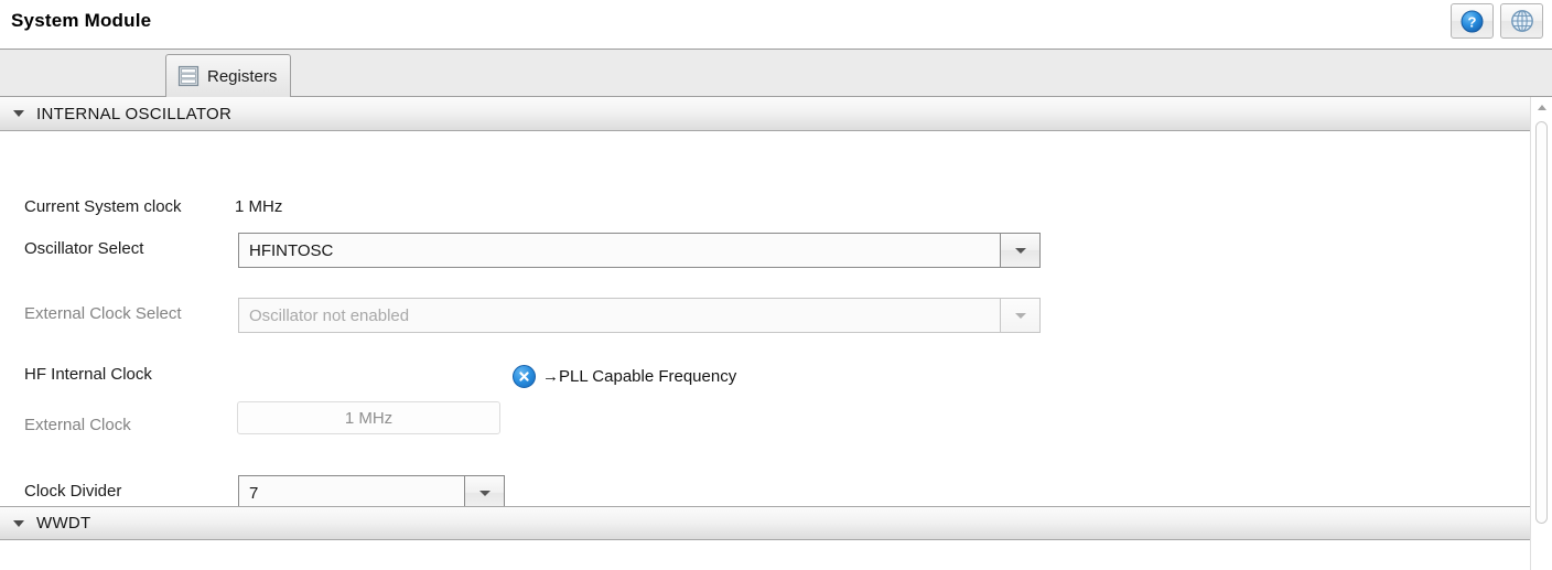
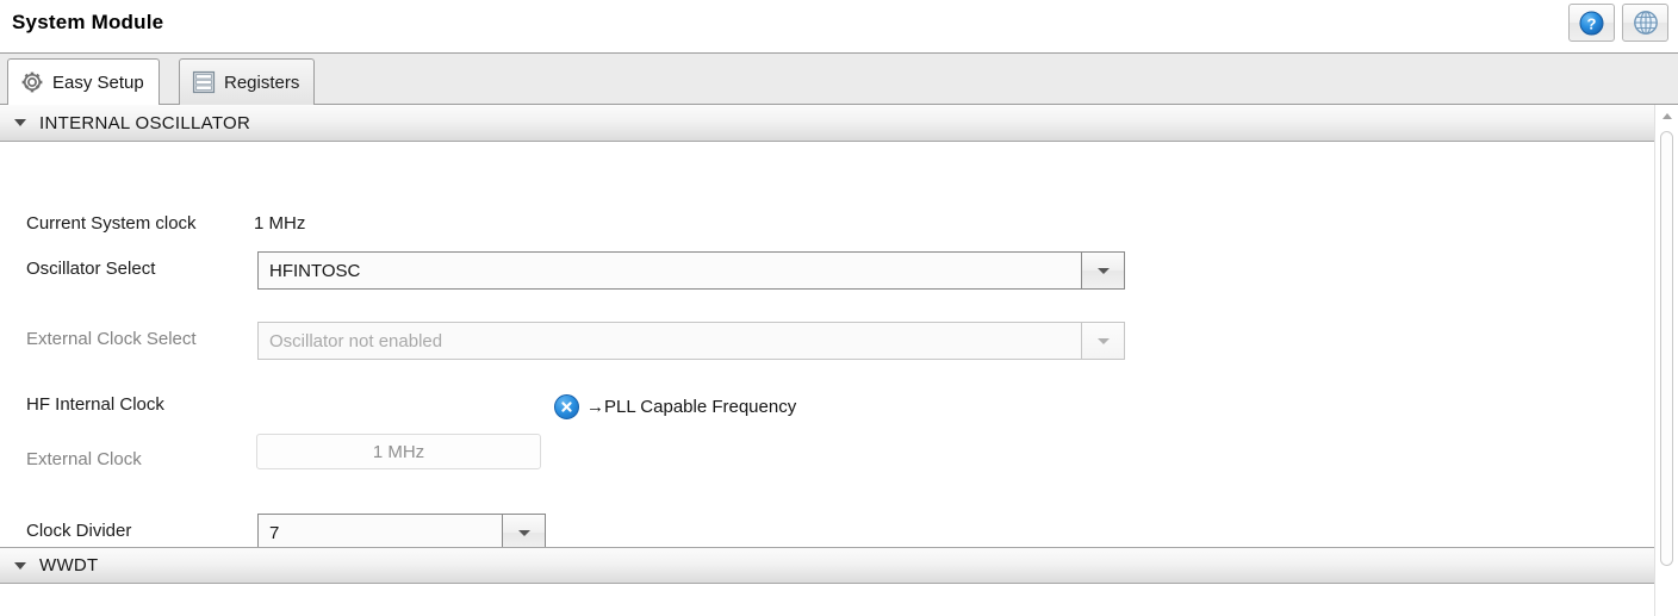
  System Module
  ?
+ Easy Setup
  Registers
  INTERNAL OSCILLATOR
  Current System clock
  1 MHz
  Oscillator Select
  HFINTOSC
  External Clock Select
  Oscillator not enabled
  HF Internal Clock
  →PLL Capable Frequency
  External Clock
  1 MHz
  Clock Divider
  7
  WWDT
